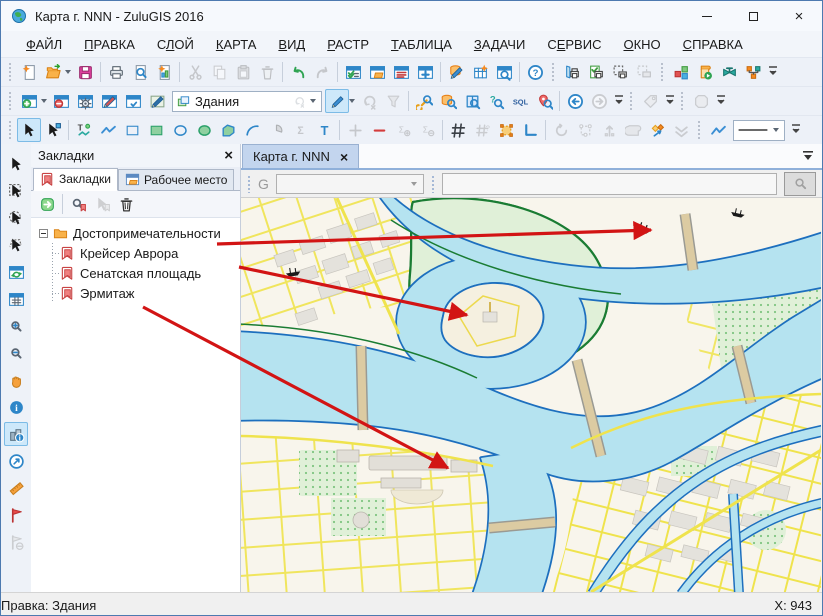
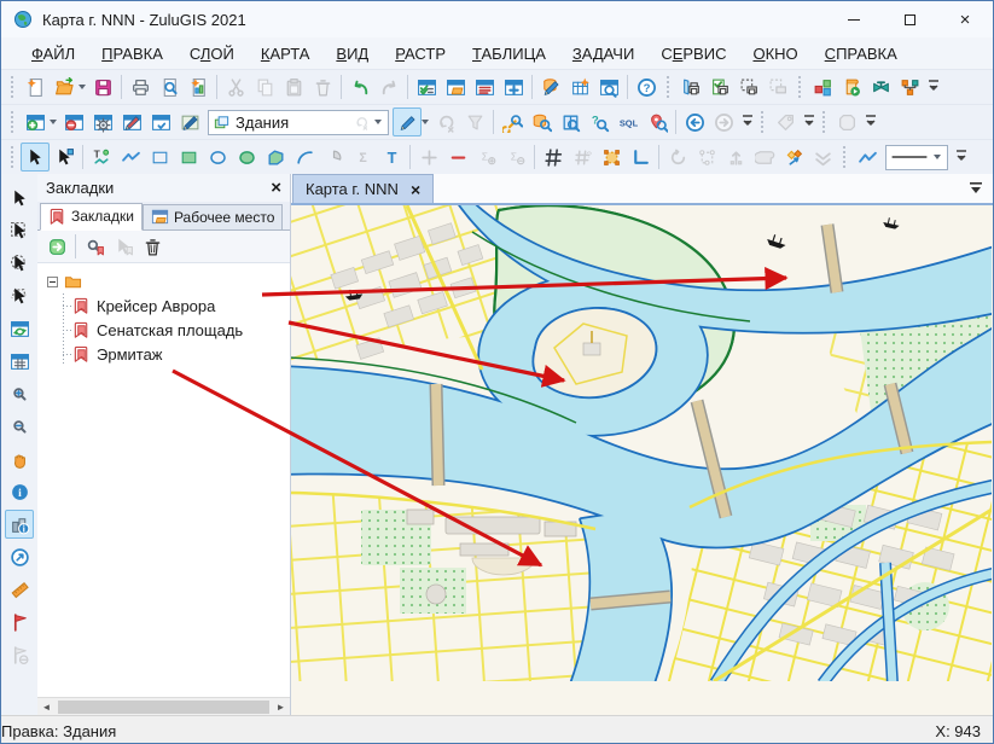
- Карта г. NNN - ZuluGIS 2016
+ Карта г. NNN - ZuluGIS 2021
  ×
  ФАЙЛ
  ПРАВКА
  СЛОЙ
  КАРТА
  ВИД
  РАСТР
  ТАБЛИЦА
  ЗАДАЧИ
  СЕРВИС
  ОКНО
  СПРАВКА
  ?
  Здания
  ?
  SQL
  T
  Σ
  T
  Σ
  Σ
  ?
  i
  i
  Закладки
  ×
  Закладки
  Рабочее место
- Достопримечательности
  Крейсер Аврора
  Сенатская площадь
  Эрмитаж
+ ◄
+ ►
  Карта г. NNN
  ×
- G
  Правка: Здания
  X: 943
